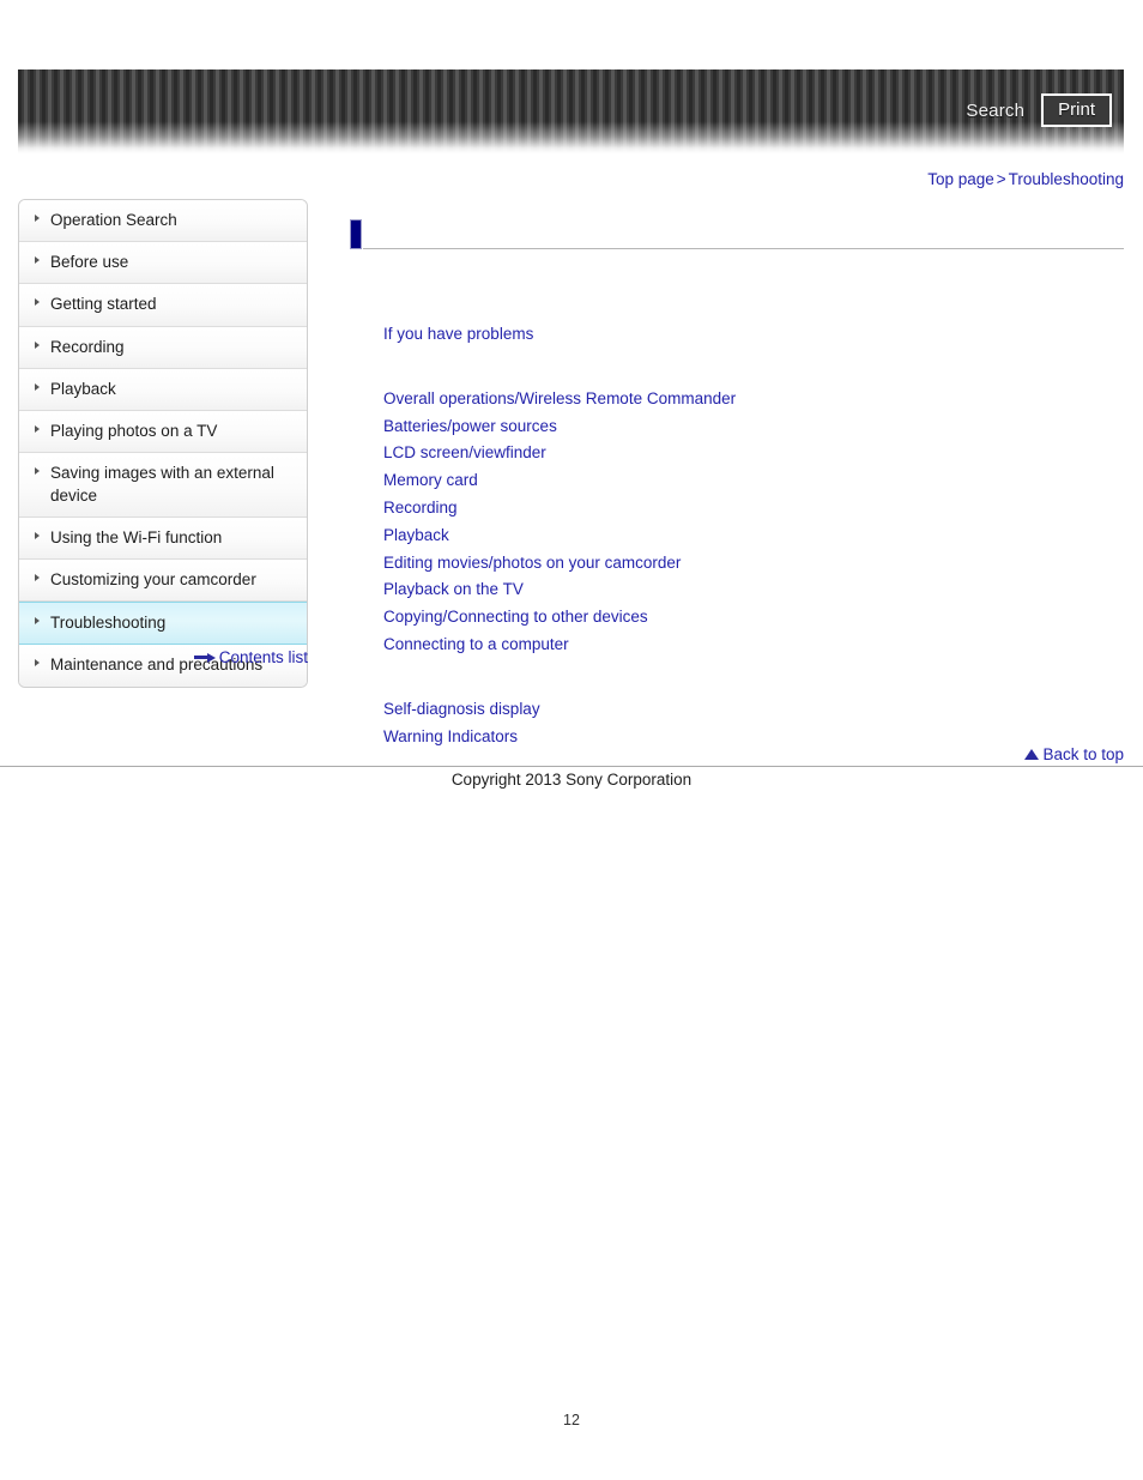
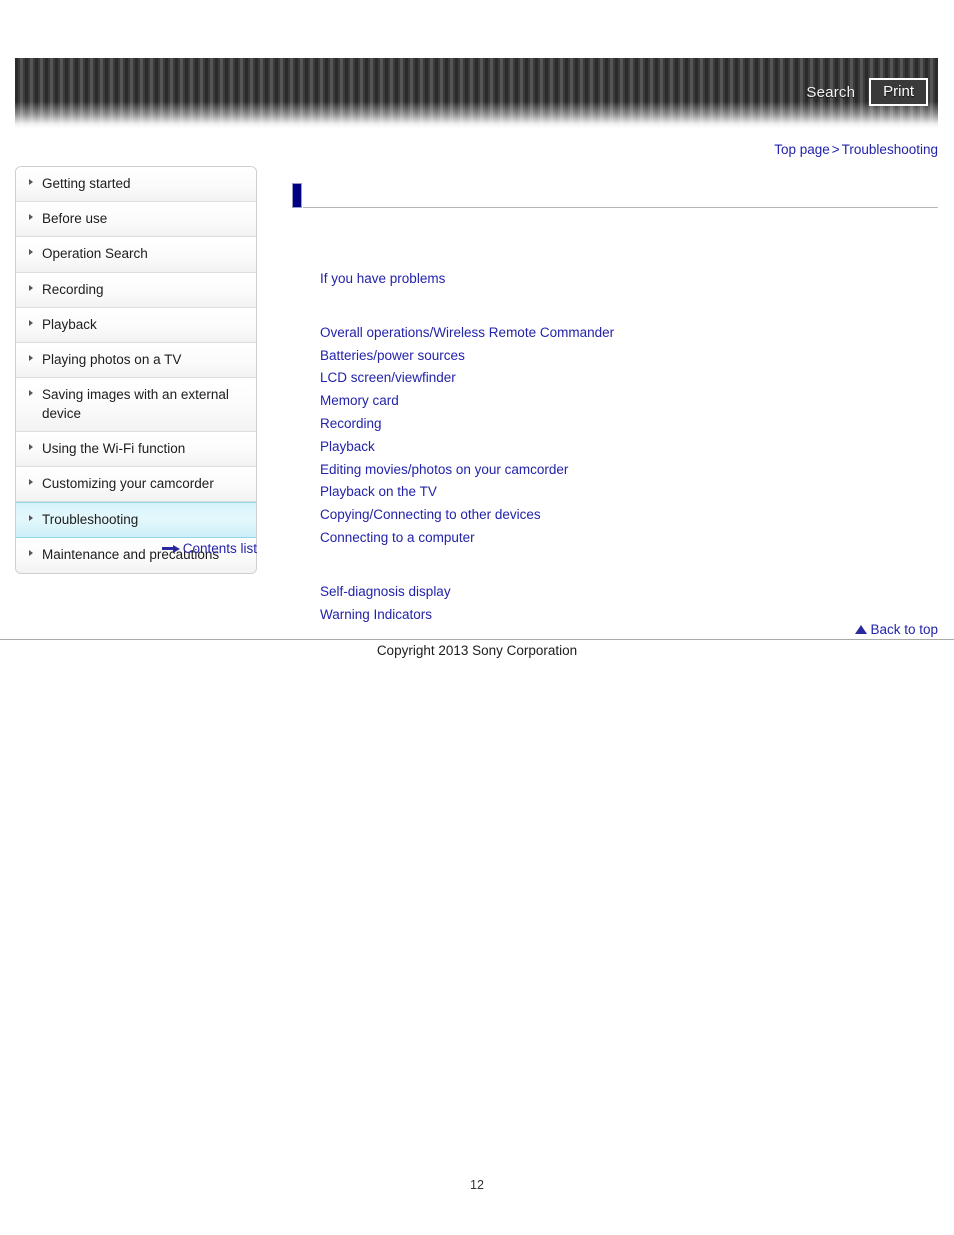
  Search
  Print
  Top page > Troubleshooting
- Operation Search
+ Getting started
  Before use
- Getting started
+ Operation Search
  Recording
  Playback
  Playing photos on a TV
  Saving images with an external device
  Using the Wi-Fi function
  Customizing your camcorder
  Troubleshooting
  Maintenance and precautions
  Contents list
  If you have problems
  Overall operations/Wireless Remote Commander
  Batteries/power sources
  LCD screen/viewfinder
  Memory card
  Recording
  Playback
  Editing movies/photos on your camcorder
  Playback on the TV
  Copying/Connecting to other devices
  Connecting to a computer
  Self-diagnosis display
  Warning Indicators
  Back to top
  Copyright 2013 Sony Corporation
  12
